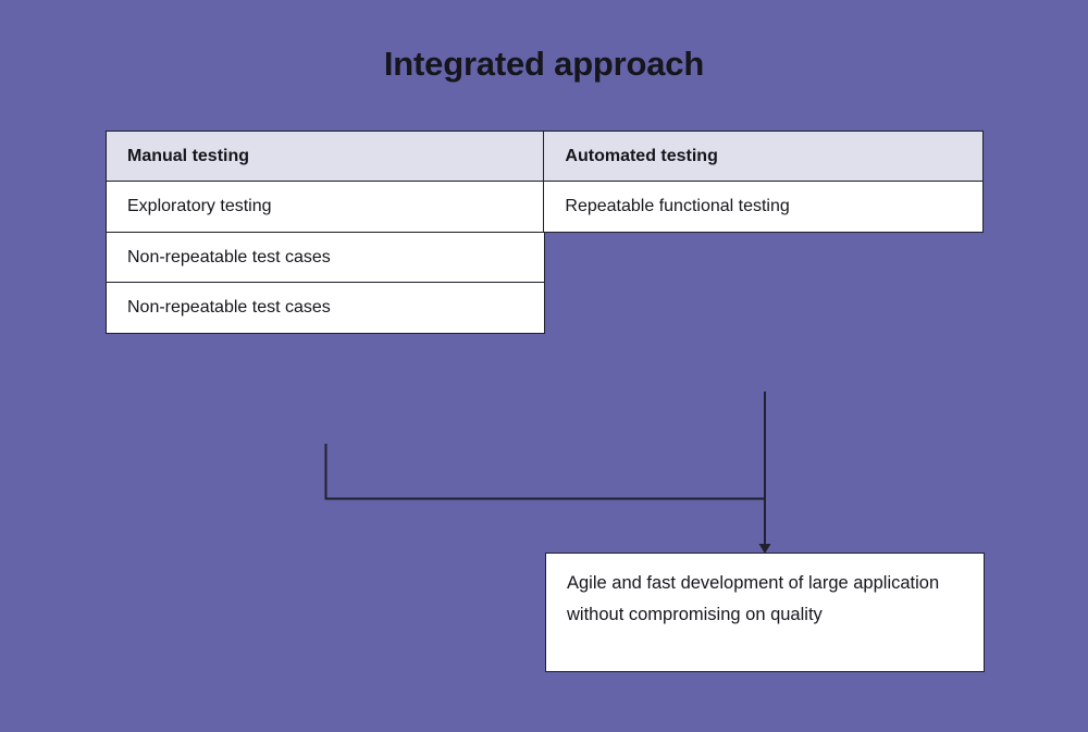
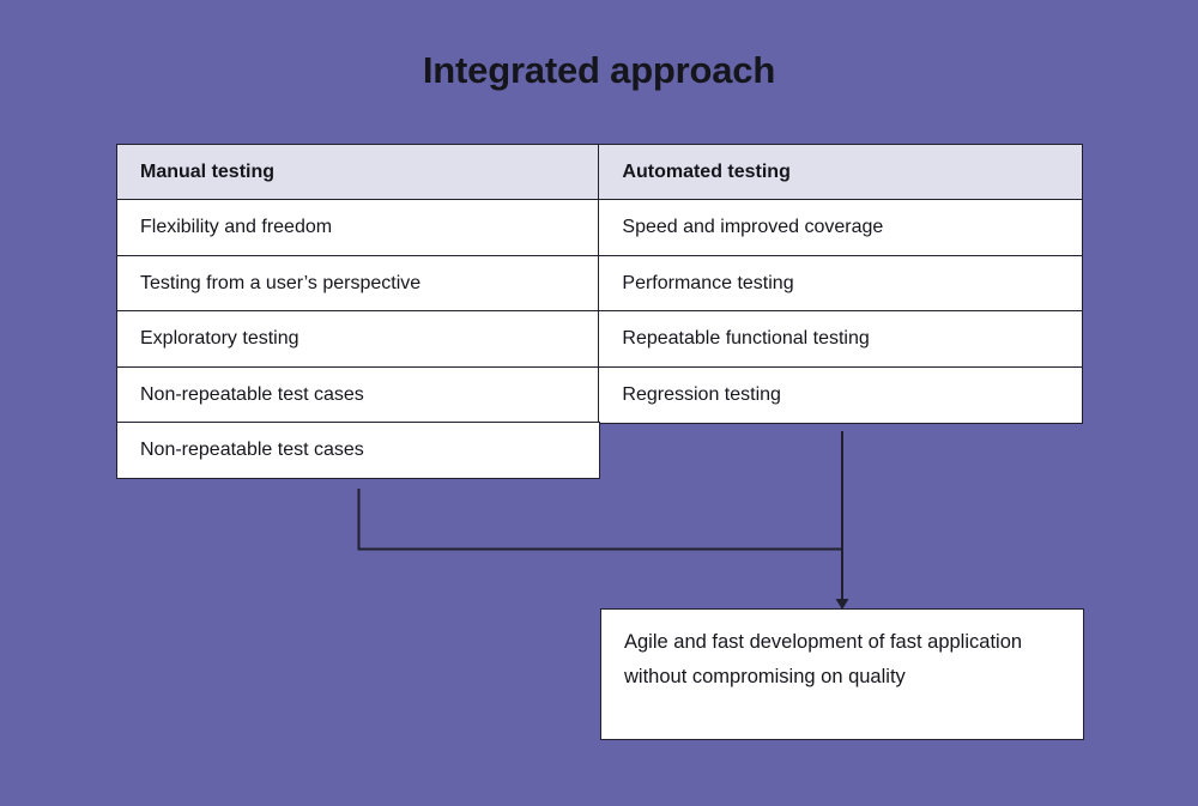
  Integrated approach
  Manual testing
  Automated testing
+ Flexibility and freedom
+ Speed and improved coverage
+ Testing from a user’s perspective
+ Performance testing
  Exploratory testing
  Repeatable functional testing
  Non-repeatable test cases
+ Regression testing
  Non-repeatable test cases
- Agile and fast development of large application without compromising on quality
+ Agile and fast development of fast application without compromising on quality
